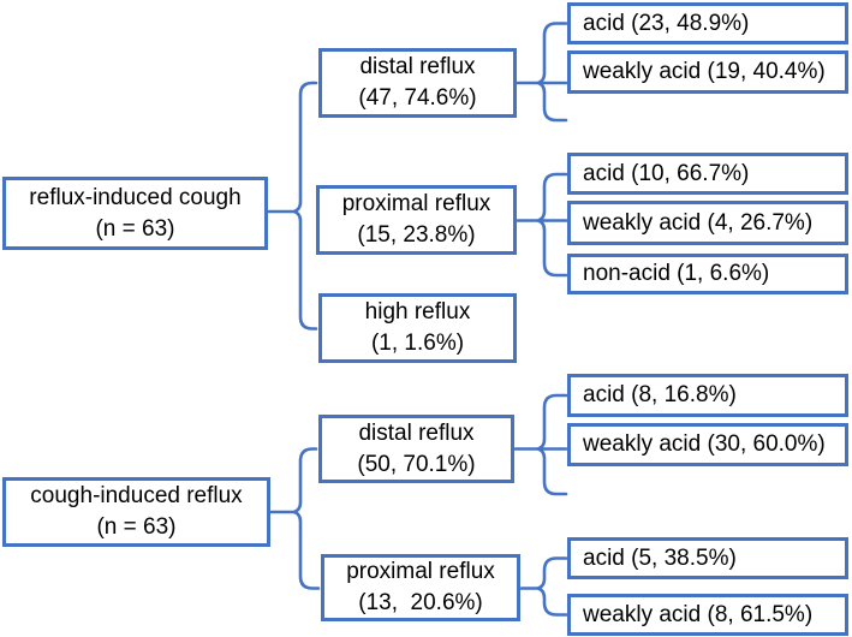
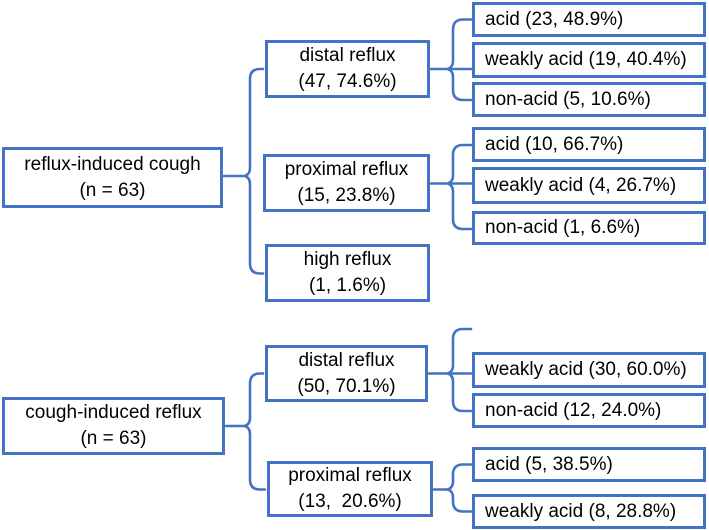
  reflux-induced cough
  (n = 63)
  distal reflux
  (47, 74.6%)
  proximal reflux
  (15, 23.8%)
  high reflux
  (1, 1.6%)
  acid (23, 48.9%)
  weakly acid (19, 40.4%)
+ non-acid (5, 10.6%)
  acid (10, 66.7%)
  weakly acid (4, 26.7%)
  non-acid (1, 6.6%)
  cough-induced reflux
  (n = 63)
  distal reflux
  (50, 70.1%)
  proximal reflux
  (13, 20.6%)
- acid (8, 16.8%)
  weakly acid (30, 60.0%)
+ non-acid (12, 24.0%)
  acid (5, 38.5%)
- weakly acid (8, 61.5%)
+ weakly acid (8, 28.8%)
